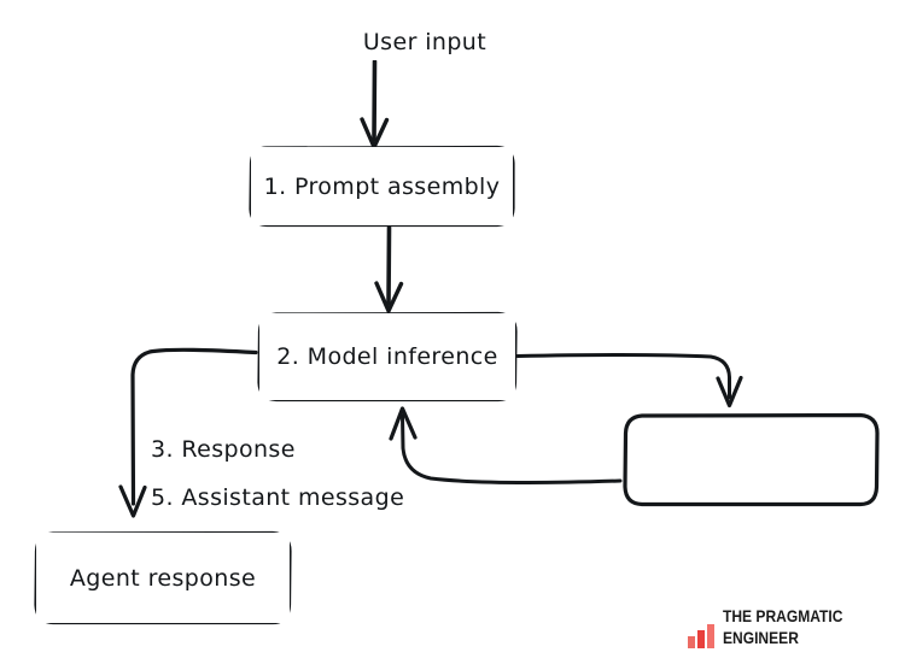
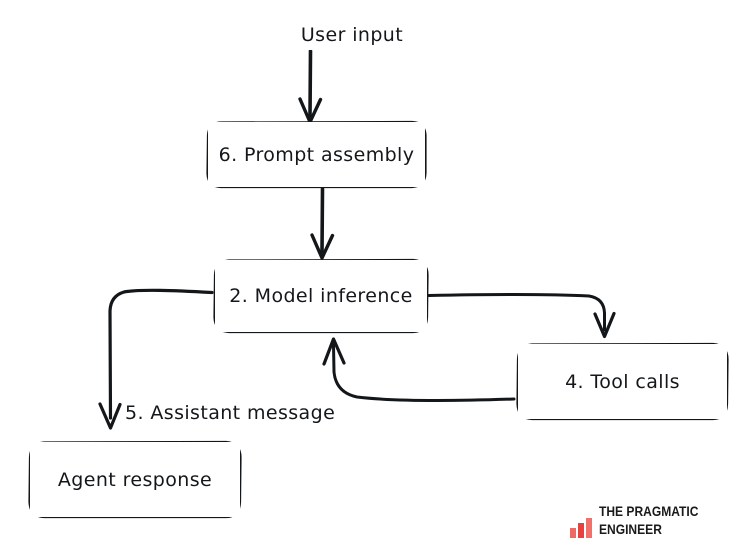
  User input
- 1. Prompt assembly
+ 6. Prompt assembly
  2. Model inference
+ 4. Tool calls
  Agent response
- 3. Response
  5. Assistant message
  THE PRAGMATIC ENGINEER
